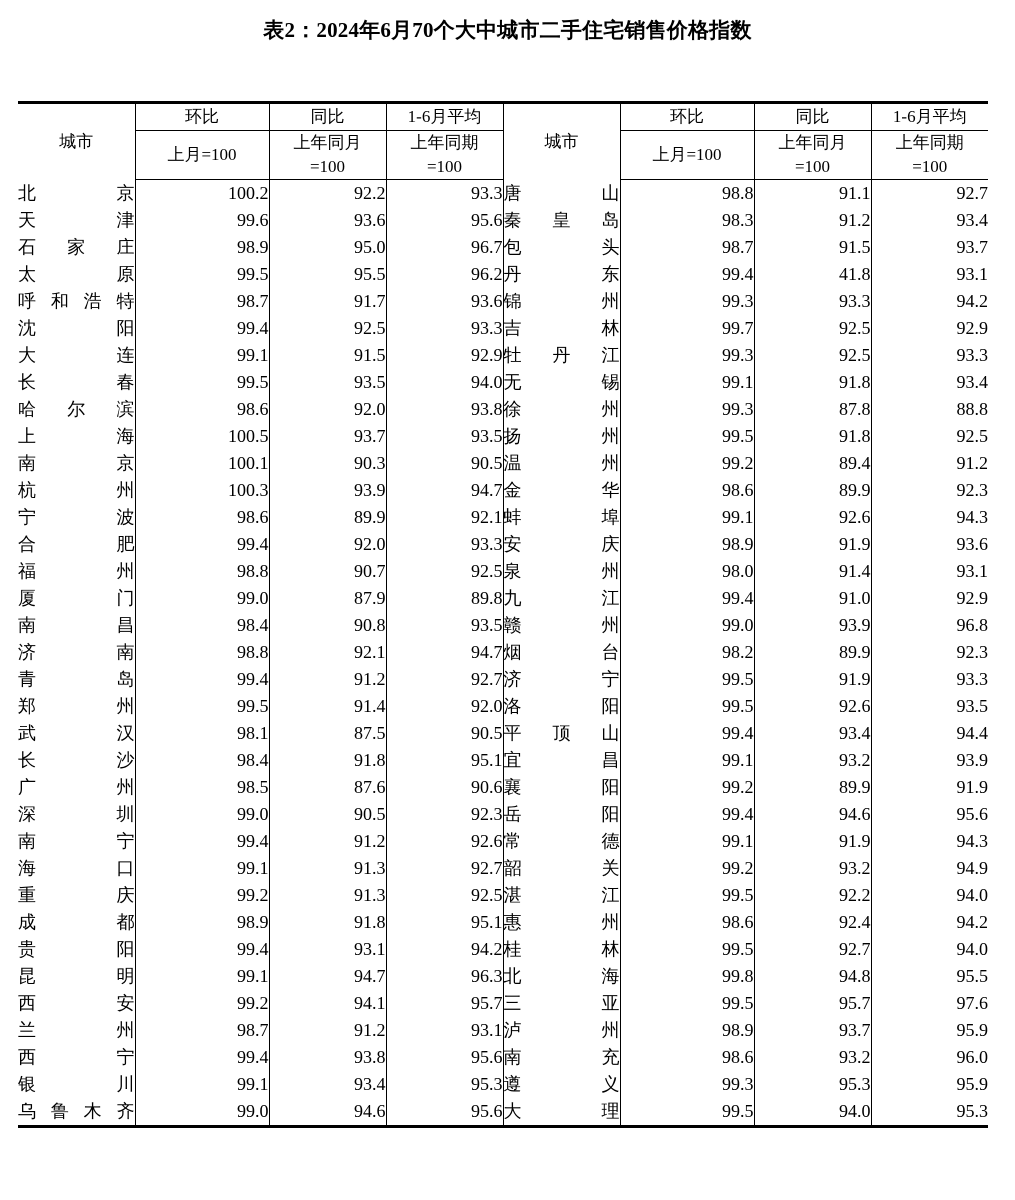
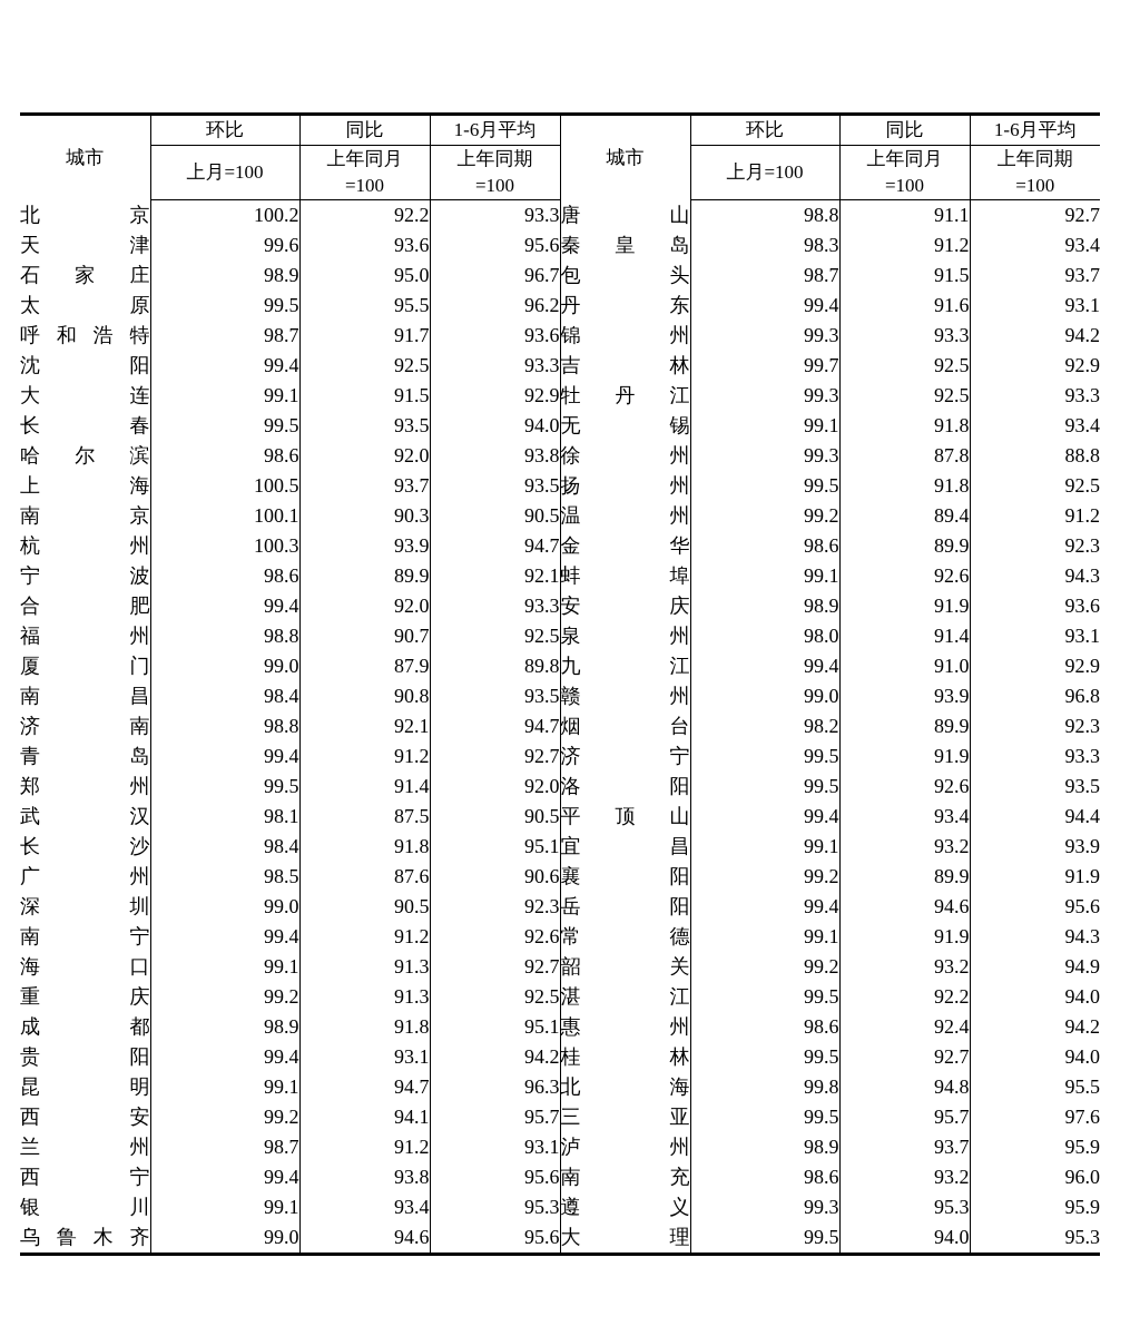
- 表2：2024年6月70个大中城市二手住宅销售价格指数
  城市	环比	同比	1-6月平均	城市	环比	同比	1-6月平均
  上月=100	上年同月 =100	上年同期 =100	上月=100	上年同月 =100	上年同期 =100
  北京	100.2	92.2	93.3	唐山	98.8	91.1	92.7
  天津	99.6	93.6	95.6	秦皇岛	98.3	91.2	93.4
  石家庄	98.9	95.0	96.7	包头	98.7	91.5	93.7
- 太原	99.5	95.5	96.2	丹东	99.4	41.8	93.1
+ 太原	99.5	95.5	96.2	丹东	99.4	91.6	93.1
  呼和浩特	98.7	91.7	93.6	锦州	99.3	93.3	94.2
  沈阳	99.4	92.5	93.3	吉林	99.7	92.5	92.9
  大连	99.1	91.5	92.9	牡丹江	99.3	92.5	93.3
  长春	99.5	93.5	94.0	无锡	99.1	91.8	93.4
  哈尔滨	98.6	92.0	93.8	徐州	99.3	87.8	88.8
  上海	100.5	93.7	93.5	扬州	99.5	91.8	92.5
  南京	100.1	90.3	90.5	温州	99.2	89.4	91.2
  杭州	100.3	93.9	94.7	金华	98.6	89.9	92.3
  宁波	98.6	89.9	92.1	蚌埠	99.1	92.6	94.3
  合肥	99.4	92.0	93.3	安庆	98.9	91.9	93.6
  福州	98.8	90.7	92.5	泉州	98.0	91.4	93.1
  厦门	99.0	87.9	89.8	九江	99.4	91.0	92.9
  南昌	98.4	90.8	93.5	赣州	99.0	93.9	96.8
  济南	98.8	92.1	94.7	烟台	98.2	89.9	92.3
  青岛	99.4	91.2	92.7	济宁	99.5	91.9	93.3
  郑州	99.5	91.4	92.0	洛阳	99.5	92.6	93.5
  武汉	98.1	87.5	90.5	平顶山	99.4	93.4	94.4
  长沙	98.4	91.8	95.1	宜昌	99.1	93.2	93.9
  广州	98.5	87.6	90.6	襄阳	99.2	89.9	91.9
  深圳	99.0	90.5	92.3	岳阳	99.4	94.6	95.6
  南宁	99.4	91.2	92.6	常德	99.1	91.9	94.3
  海口	99.1	91.3	92.7	韶关	99.2	93.2	94.9
  重庆	99.2	91.3	92.5	湛江	99.5	92.2	94.0
  成都	98.9	91.8	95.1	惠州	98.6	92.4	94.2
  贵阳	99.4	93.1	94.2	桂林	99.5	92.7	94.0
  昆明	99.1	94.7	96.3	北海	99.8	94.8	95.5
  西安	99.2	94.1	95.7	三亚	99.5	95.7	97.6
  兰州	98.7	91.2	93.1	泸州	98.9	93.7	95.9
  西宁	99.4	93.8	95.6	南充	98.6	93.2	96.0
  银川	99.1	93.4	95.3	遵义	99.3	95.3	95.9
  乌鲁木齐	99.0	94.6	95.6	大理	99.5	94.0	95.3
